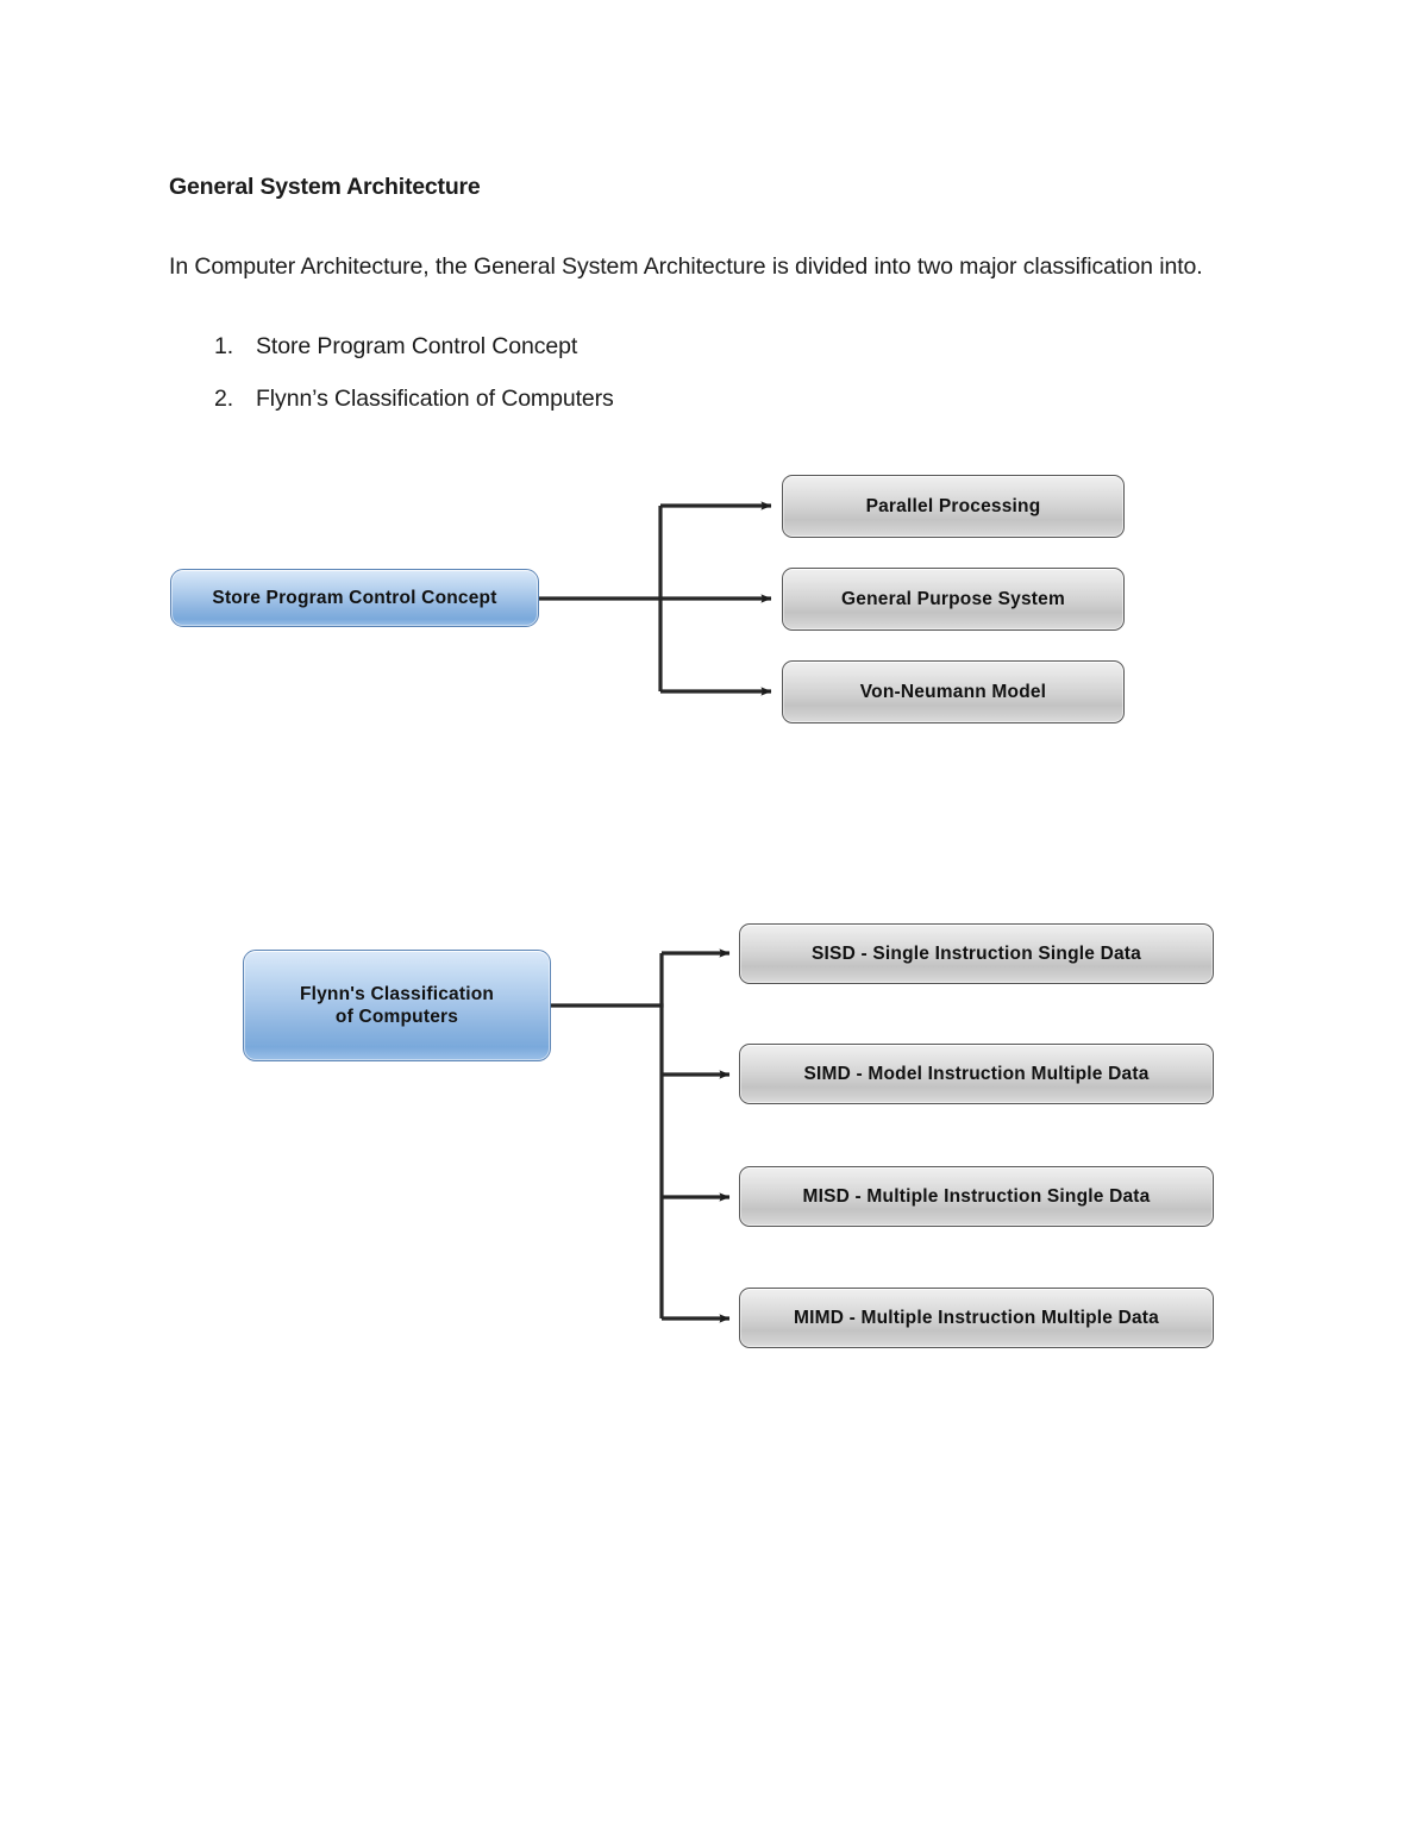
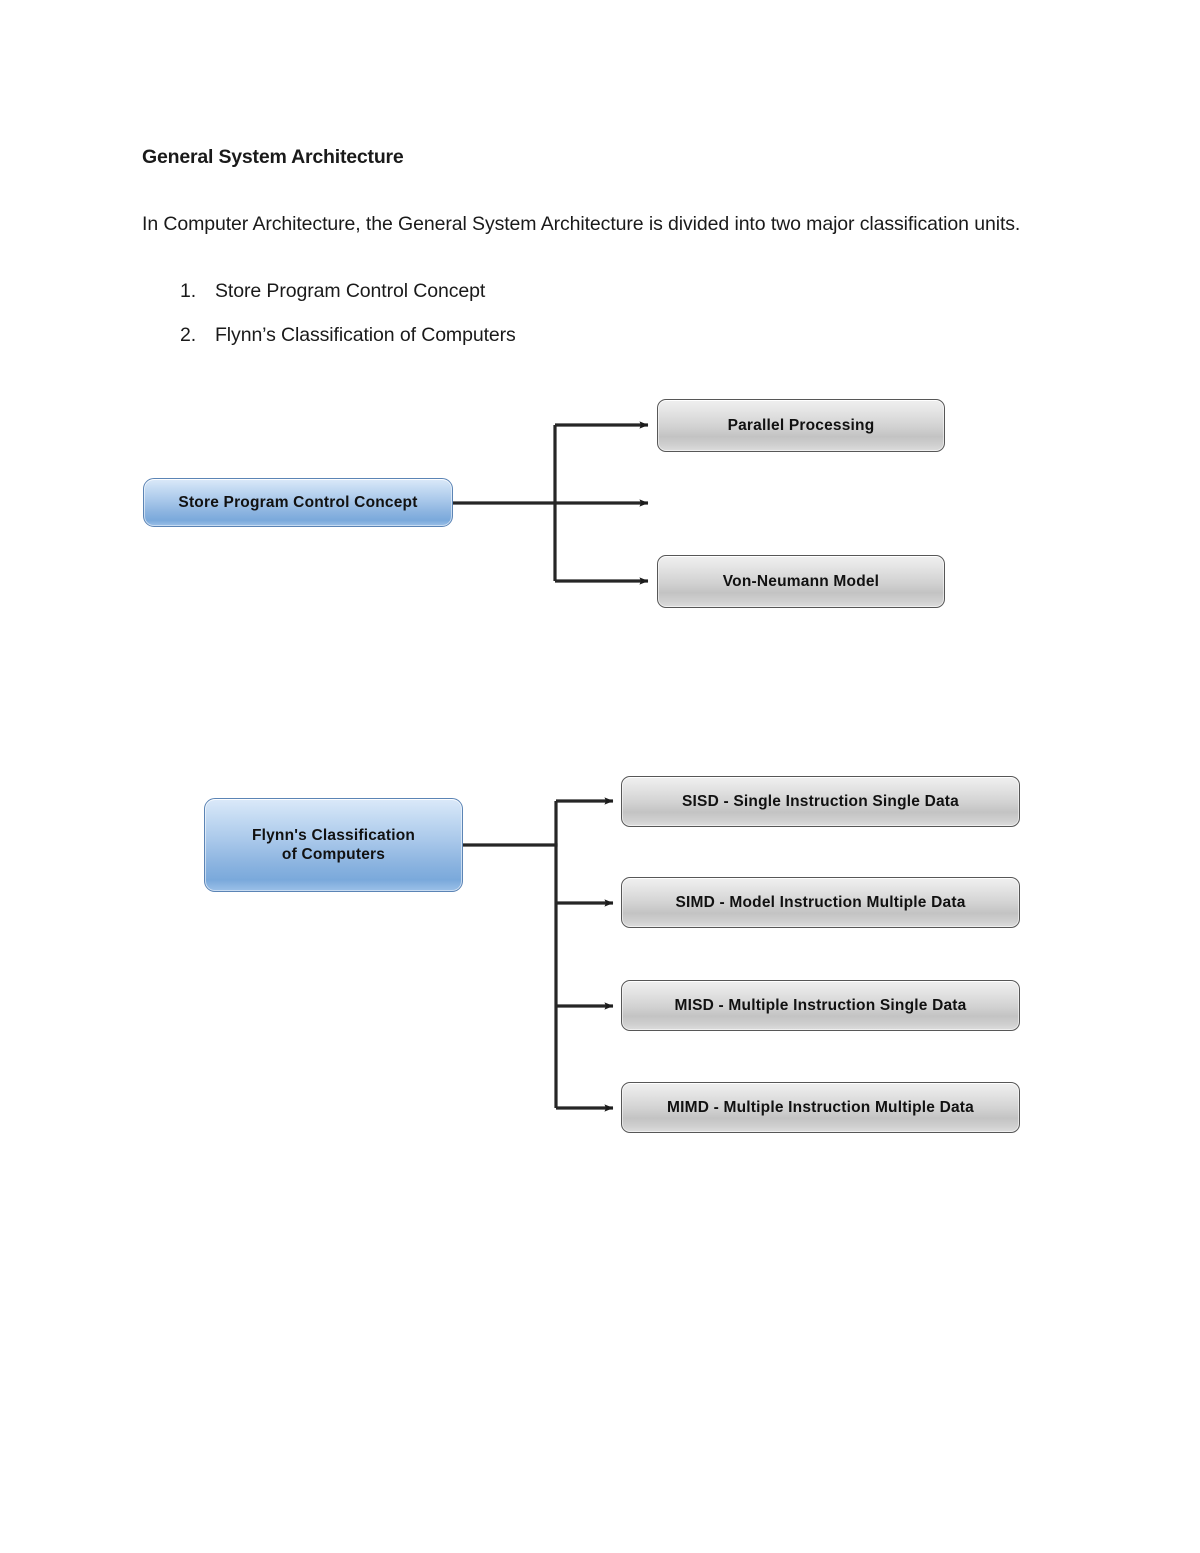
  General System Architecture
- In Computer Architecture, the General System Architecture is divided into two major classification into.
+ In Computer Architecture, the General System Architecture is divided into two major classification units.
  1.
  Store Program Control Concept
  2.
  Flynn’s Classification of Computers
  Store Program Control Concept
  Parallel Processing
- General Purpose System
  Von-Neumann Model
  Flynn's Classification
  of Computers
  SISD - Single Instruction Single Data
  SIMD - Model Instruction Multiple Data
  MISD - Multiple Instruction Single Data
  MIMD - Multiple Instruction Multiple Data
